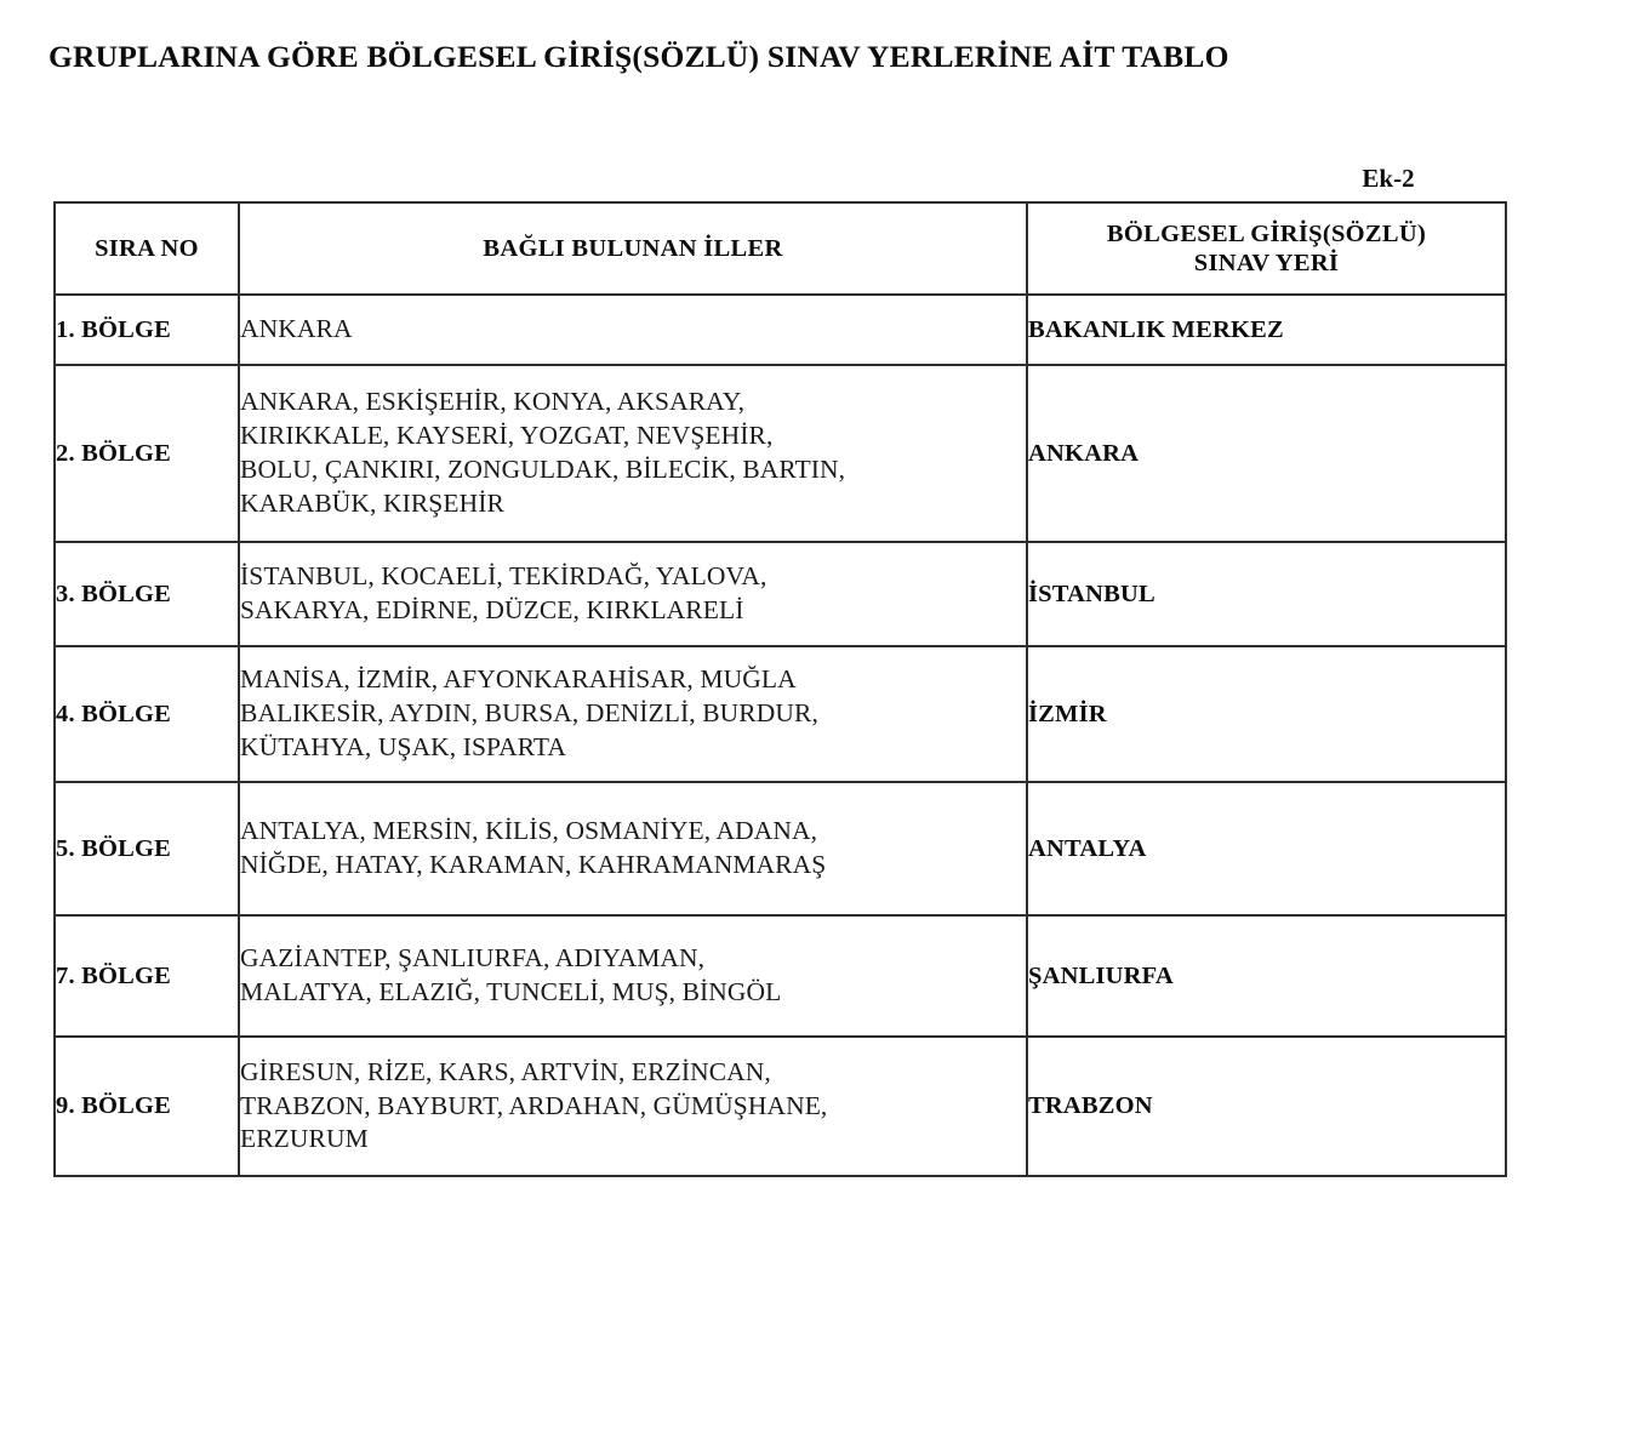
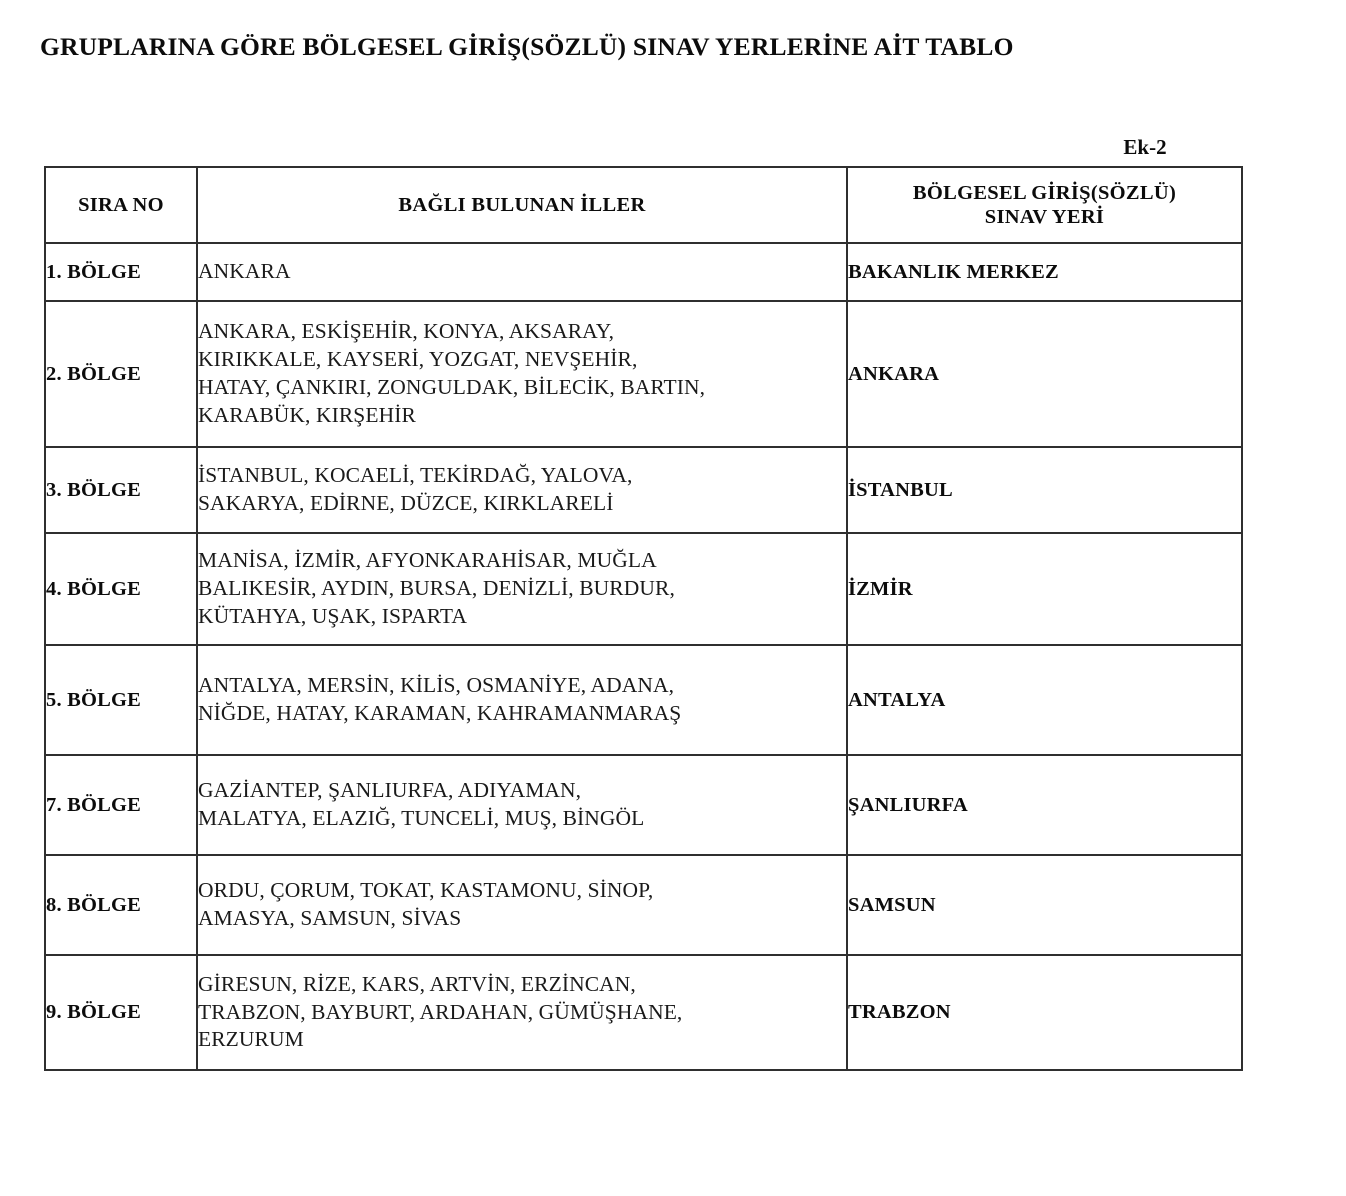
  GRUPLARINA GÖRE BÖLGESEL GİRİŞ(SÖZLÜ) SINAV YERLERİNE AİT TABLO
  Ek-2
  SIRA NO	BAĞLI BULUNAN İLLER	BÖLGESEL GİRİŞ(SÖZLÜ) SINAV YERİ
  1. BÖLGE	ANKARA	BAKANLIK MERKEZ
- 2. BÖLGE	ANKARA, ESKİŞEHİR, KONYA, AKSARAY,KIRIKKALE, KAYSERİ, YOZGAT, NEVŞEHİR,BOLU, ÇANKIRI, ZONGULDAK, BİLECİK, BARTIN,KARABÜK, KIRŞEHİR	ANKARA
+ 2. BÖLGE	ANKARA, ESKİŞEHİR, KONYA, AKSARAY,KIRIKKALE, KAYSERİ, YOZGAT, NEVŞEHİR,HATAY, ÇANKIRI, ZONGULDAK, BİLECİK, BARTIN,KARABÜK, KIRŞEHİR	ANKARA
  3. BÖLGE	İSTANBUL, KOCAELİ, TEKİRDAĞ, YALOVA,SAKARYA, EDİRNE, DÜZCE, KIRKLARELİ	İSTANBUL
  4. BÖLGE	MANİSA, İZMİR, AFYONKARAHİSAR, MUĞLABALIKESİR, AYDIN, BURSA, DENİZLİ, BURDUR,KÜTAHYA, UŞAK, ISPARTA	İZMİR
  5. BÖLGE	ANTALYA, MERSİN, KİLİS, OSMANİYE, ADANA,NİĞDE, HATAY, KARAMAN, KAHRAMANMARAŞ	ANTALYA
  7. BÖLGE	GAZİANTEP, ŞANLIURFA, ADIYAMAN,MALATYA, ELAZIĞ, TUNCELİ, MUŞ, BİNGÖL	ŞANLIURFA
+ 8. BÖLGE	ORDU, ÇORUM, TOKAT, KASTAMONU, SİNOP,AMASYA, SAMSUN, SİVAS	SAMSUN
  9. BÖLGE	GİRESUN, RİZE, KARS, ARTVİN, ERZİNCAN,TRABZON, BAYBURT, ARDAHAN, GÜMÜŞHANE,ERZURUM	TRABZON
